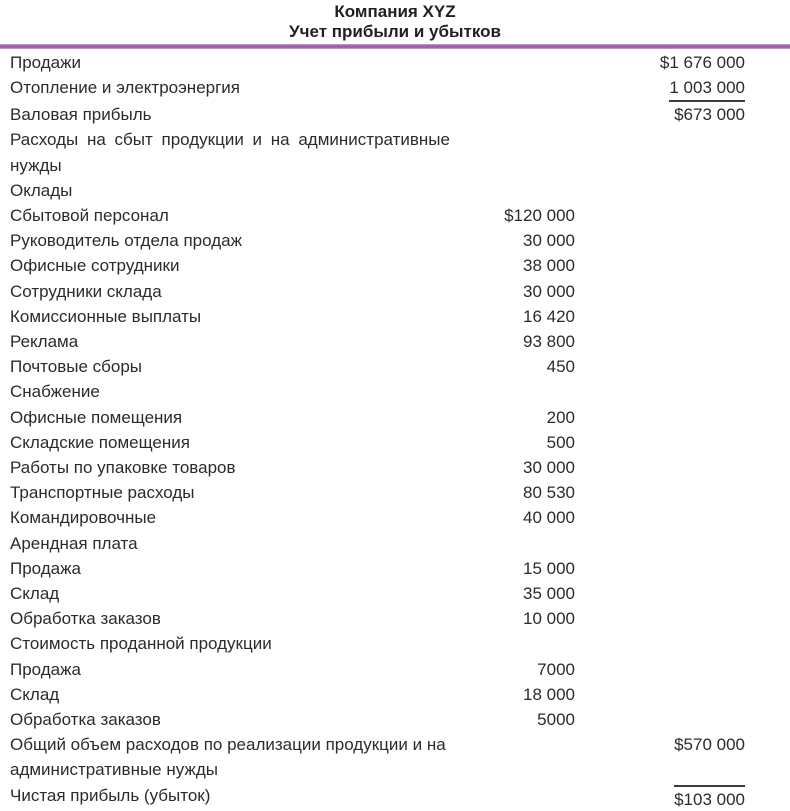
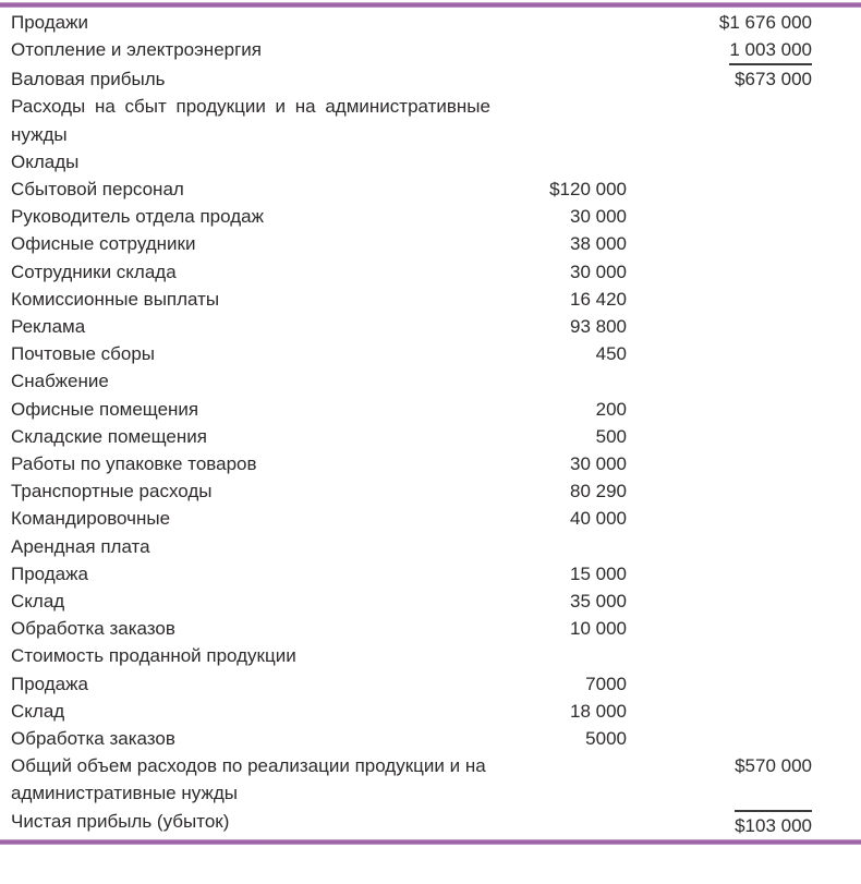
- Компания XYZ
- Учет прибыли и убытков
  Продажи		$1 676 000
  Отопление и электроэнергия		1 003 000
  Валовая прибыль		$673 000
  Расходы на сбыт продукции и на административные нужды
  Оклады
  Сбытовой персонал	$120 000
  Руководитель отдела продаж	30 000
  Офисные сотрудники	38 000
  Сотрудники склада	30 000
  Комиссионные выплаты	16 420
  Реклама	93 800
  Почтовые сборы	450
  Снабжение
  Офисные помещения	200
  Складские помещения	500
  Работы по упаковке товаров	30 000
- Транспортные расходы	80 530
+ Транспортные расходы	80 290
  Командировочные	40 000
  Арендная плата
  Продажа	15 000
  Склад	35 000
  Обработка заказов	10 000
  Стоимость проданной продукции
  Продажа	7000
  Склад	18 000
  Обработка заказов	5000
  Общий объем расходов по реализации продукции и на административные нужды		$570 000
  Чистая прибыль (убыток)		$103 000
